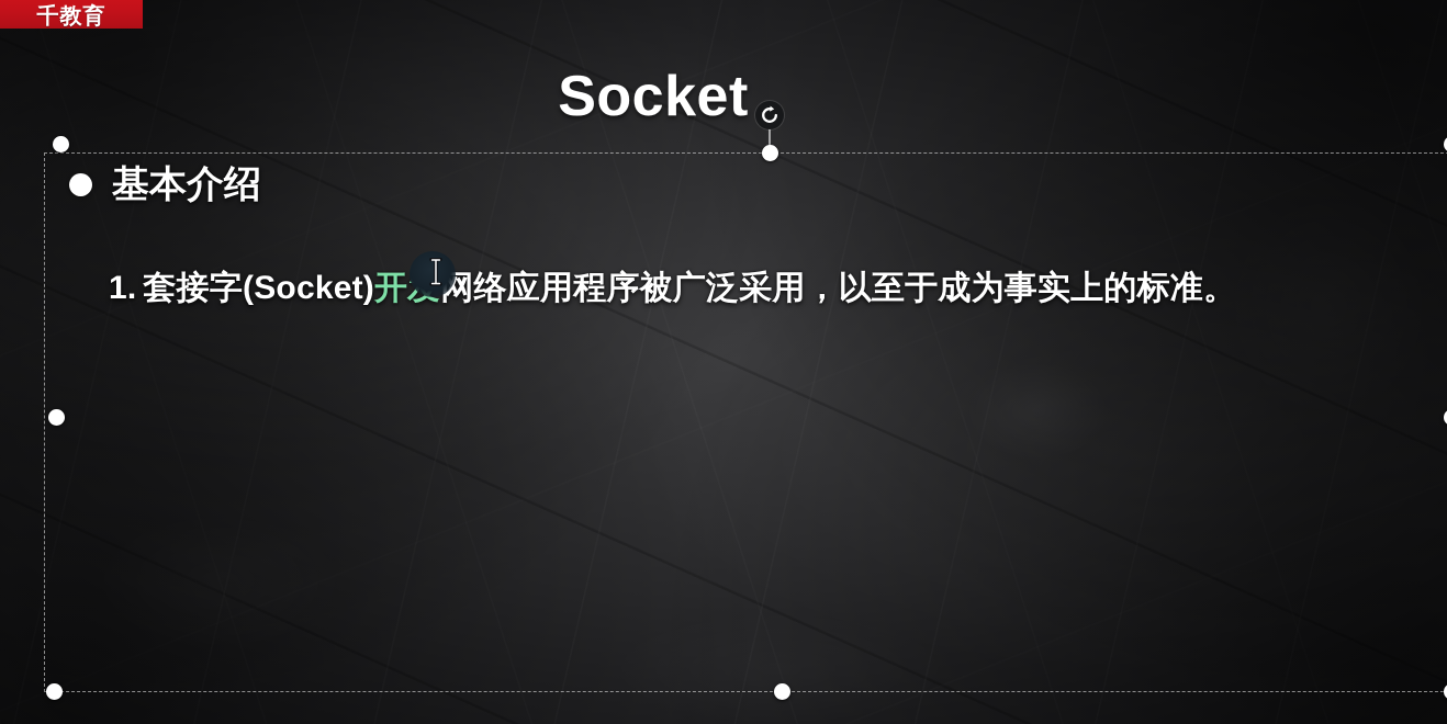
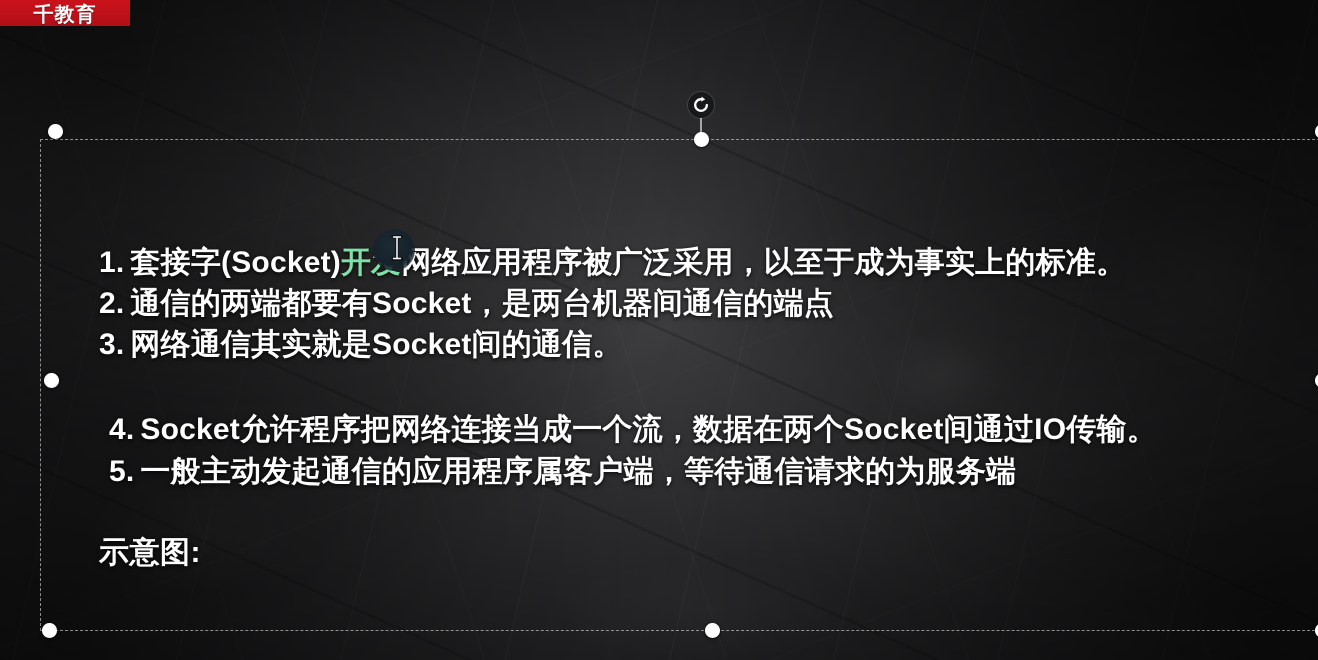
  千教育
- Socket
- 基本介绍
  1. 套接字(Socket)开 网络应用程序被广泛采用，以至于成为事实上的标准。
+ 2. 通信的两端都要有Socket，是两台机器间通信的端点
+ 3. 网络通信其实就是Socket间的通信。
+ 4. Socket允许程序把网络连接当成一个流，数据在两个Socket间通过IO传输。
+ 5. 一般主动发起通信的应用程序属客户端，等待通信请求的为服务端
+ 示意图:
